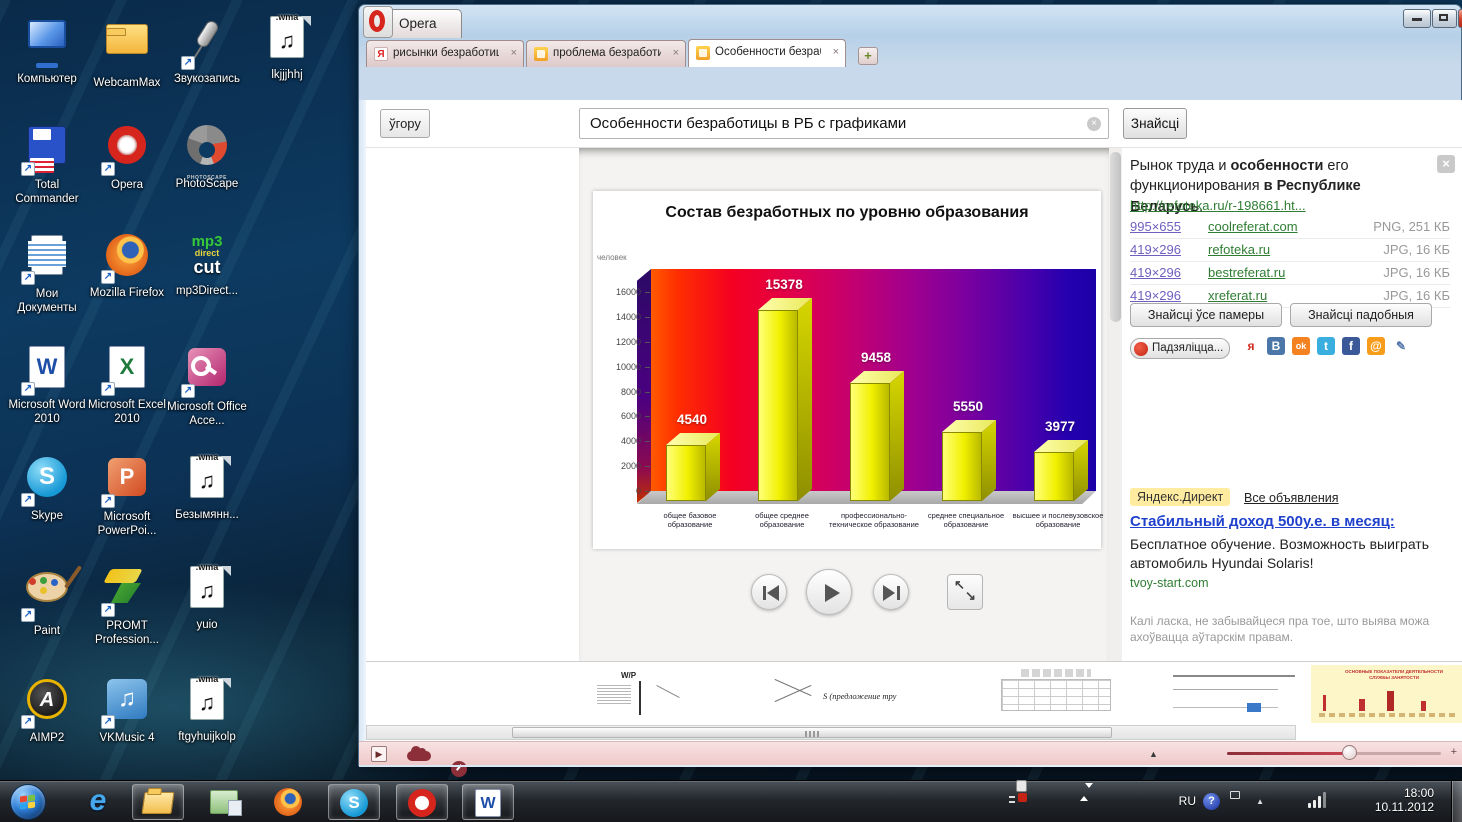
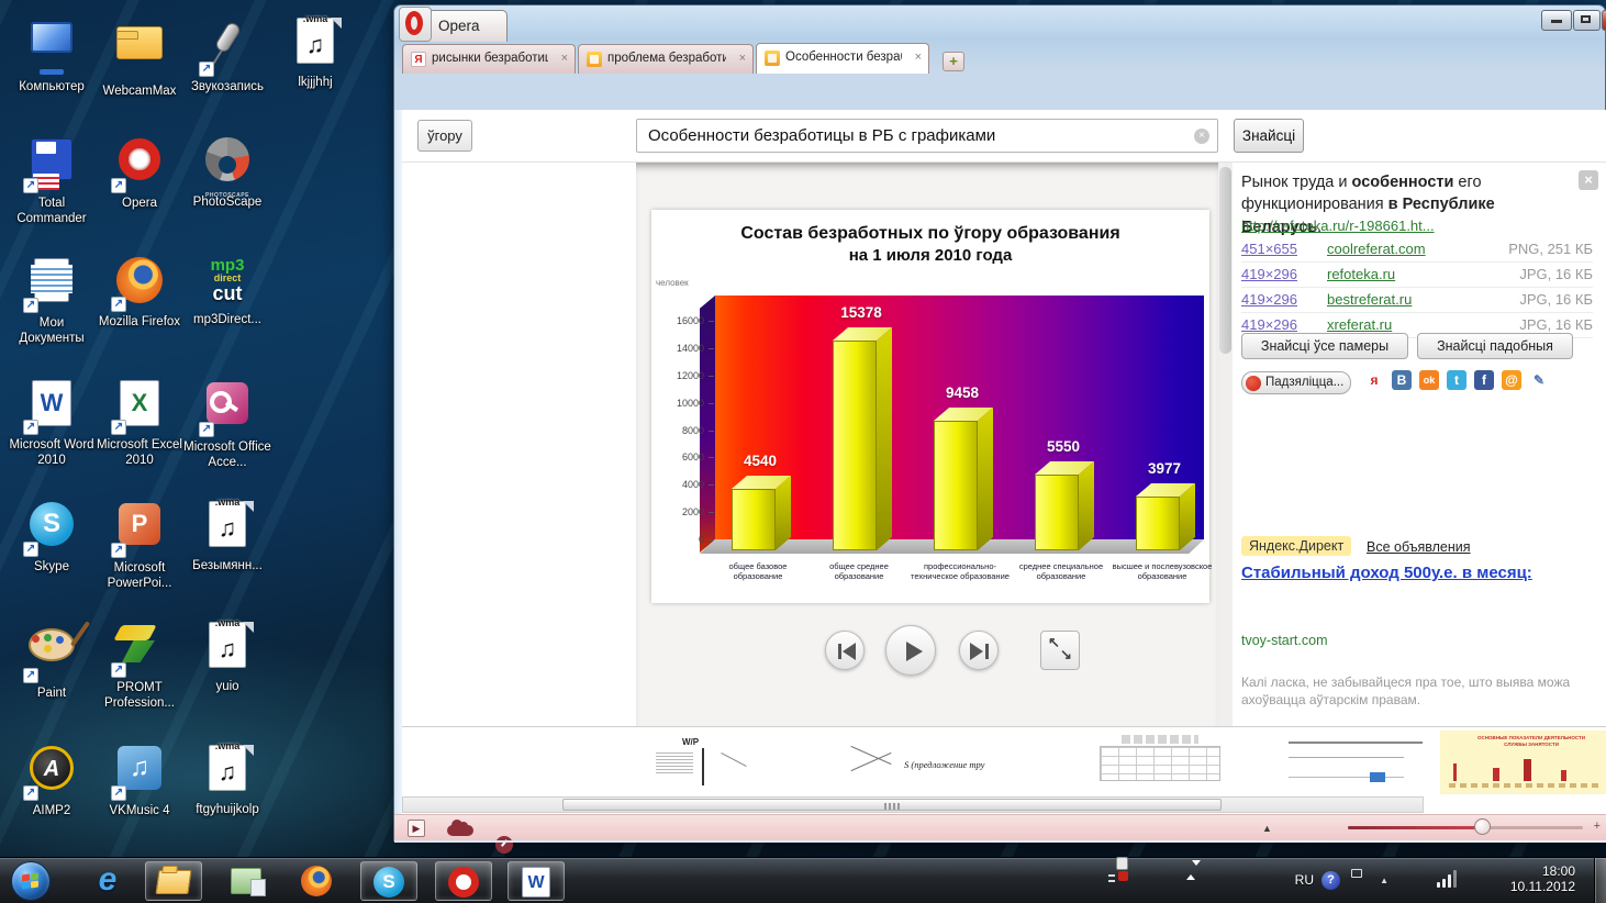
  Компьютер
  WebcamMax
  ↗
  Звукозапись
  ♫
  .wma
  lkjjjhhj
  ↗
  Total Commander
  ↗
  Opera
  PhotoScape
  ↗
  Мои Документы
  ↗
  Mozilla Firefox
  mp3
  direct
  cut
  mp3Direct...
  W
  ↗
  Microsoft Word 2010
  X
  ↗
  Microsoft Excel 2010
  ↗
  Microsoft Office Acce...
  S
  ↗
  Skype
  P
  ↗
  Microsoft PowerPoi...
  ♫
  .wma
  Безымянн...
  ↗
  Paint
  ↗
  PROMT Profession...
  ♫
  .wma
  yuio
  A
  ↗
  AIMP2
  ♫
  ↗
  VKMusic 4
  ♫
  .wma
  ftgyhuijkolp
  Opera
  Я
  рисынки безработи
  ×
  проблема безработи
  ×
  Особенности безра
  ×
  +
  ўгору
  Особенности безработицы в РБ с графиками
  ×
  Знайсці
- Состав безработных по уровню образования
+ Состав безработных по ўгору образования
+ на 1 июля 2010 года
  человек
  0
  2000
  4000
  6000
  8000
  10000
  12000
  14000
  16000
  4540
  общее базовое образование
  15378
  общее среднее образование
  9458
  профессионально-техническое образование
  5550
  среднее специальное образование
  3977
  высшее и послевузовское образование
  ↖
  ↘
  ×
  Рынок труда и особенности его функционирования в Республике Беларусь.
  http://refoteka.ru/r-198661.ht...
- 995×655
+ 451×655
  coolreferat.com
  PNG, 251 КБ
  419×296
  refoteka.ru
  JPG, 16 КБ
  419×296
  bestreferat.ru
  JPG, 16 КБ
  419×296
  xreferat.ru
  JPG, 16 КБ
  Знайсці ўсе памеры
  Знайсці падобныя
  Падзяліцца...
  я
  В
  ok
  t
  f
  @
  ✎
  Яндекс.Директ
  Все объявления
  Стабильный доход 500у.е. в месяц:
- Бесплатное обучение. Возможность выиграть автомобиль Hyundai Solaris!
  tvoy-start.com
  Калі ласка, не забывайцеся пра тое, што выява можа ахоўвацца аўтарскім правам.
  W/P
  S (предложение тру
  ▶
  ▲
  +
  e
  S
  W
  RU
  ?
  ▲
  18:00
  10.11.2012
